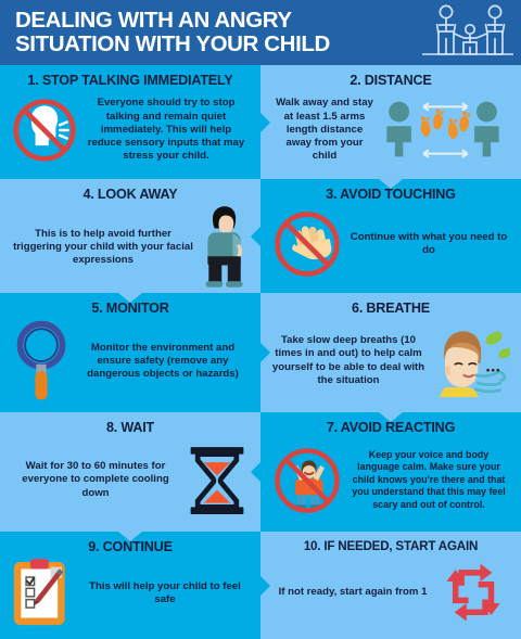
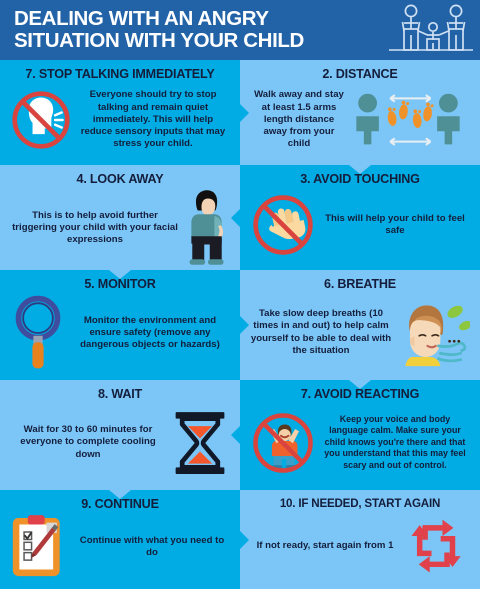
  DEALING WITH AN ANGRY
  SITUATION WITH YOUR CHILD
- 1. STOP TALKING IMMEDIATELY
+ 7. STOP TALKING IMMEDIATELY
  Everyone should try to stop talking and remain quiet immediately. This will help reduce sensory inputs that may stress your child.
  2. DISTANCE
  Walk away and stay at least 1.5 arms length distance away from your child
  4. LOOK AWAY
  This is to help avoid further triggering your child with your facial expressions
  3. AVOID TOUCHING
- Continue with what you need to do
+ This will help your child to feel safe
  5. MONITOR
  Monitor the environment and ensure safety (remove any dangerous objects or hazards)
  6. BREATHE
  Take slow deep breaths (10 times in and out) to help calm yourself to be able to deal with the situation
  8. WAIT
  Wait for 30 to 60 minutes for everyone to complete cooling down
  7. AVOID REACTING
  Keep your voice and body language calm. Make sure your child knows you're there and that you understand that this may feel scary and out of control.
  9. CONTINUE
- This will help your child to feel safe
+ Continue with what you need to do
  10. IF NEEDED, START AGAIN
  If not ready, start again from 1
